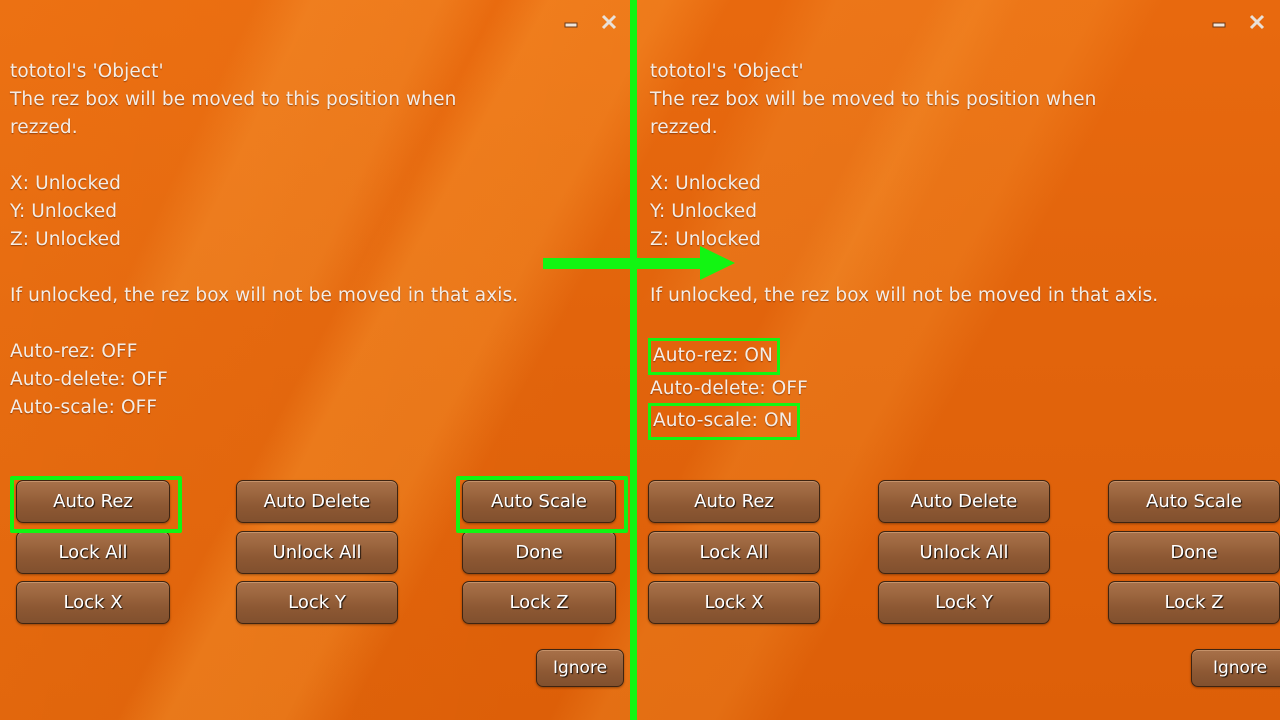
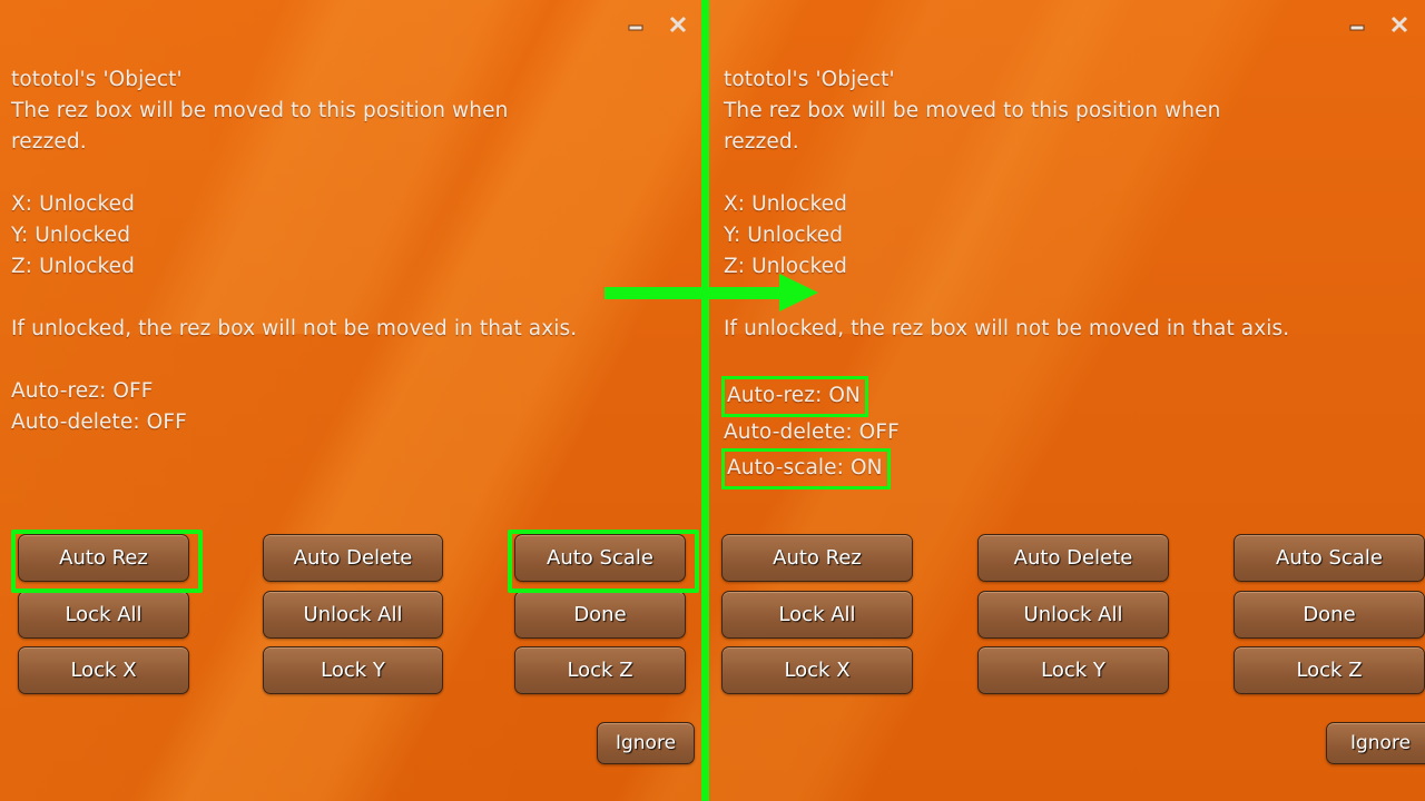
  tototol's 'Object'
  The rez box will be moved to this position when
  rezzed.
  X: Unlocked
  Y: Unlocked
  Z: Unlocked
  If unlocked, the rez box will not be moved in that axis.
  Auto-rez: OFF
  Auto-delete: OFF
- Auto-scale: OFF
  Auto Rez
  Auto Delete
  Auto Scale
  Lock All
  Unlock All
  Done
  Lock X
  Lock Y
  Lock Z
  Ignore
  tototol's 'Object'
  The rez box will be moved to this position when
  rezzed.
  X: Unlocked
  Y: Unlocked
  Z: Unlocked
  If unlocked, the rez box will not be moved in that axis.
  Auto-rez: ON
  Auto-delete: OFF
  Auto-scale: ON
  Auto Rez
  Auto Delete
  Auto Scale
  Lock All
  Unlock All
  Done
  Lock X
  Lock Y
  Lock Z
  Ignore
